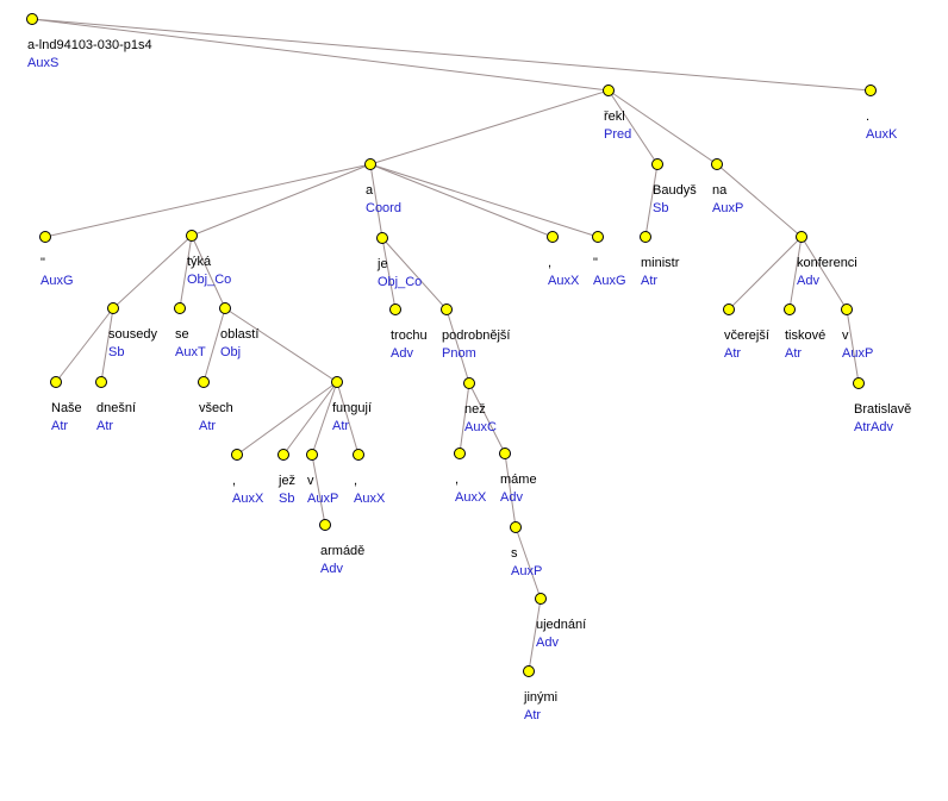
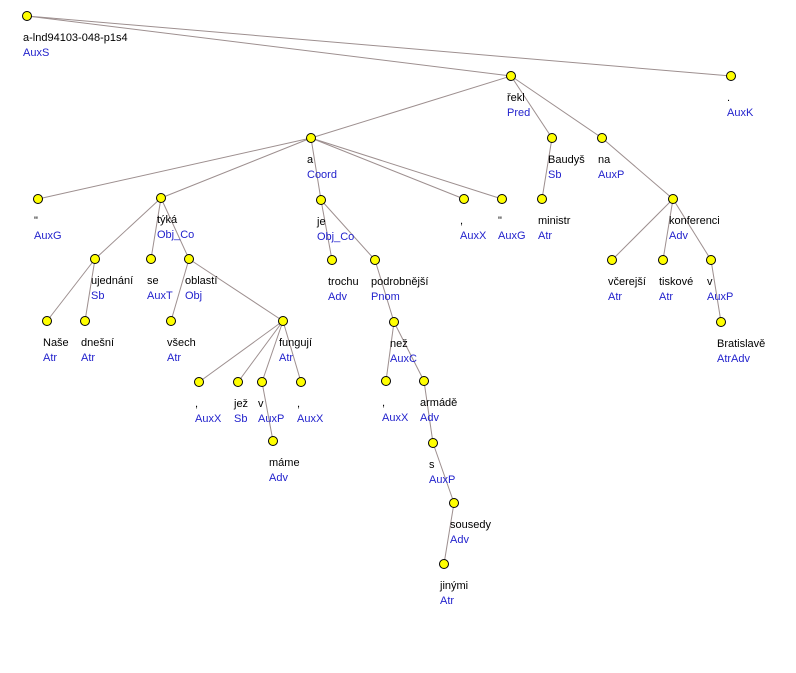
- a-lnd94103-030-p1s4
+ a-lnd94103-048-p1s4
  AuxS
  řekl
  Pred
  .
  AuxK
  a
  Coord
  Baudyš
  Sb
  na
  AuxP
  "
  AuxG
  týká
  Obj_Co
  je
  Obj_Co
  ,
  AuxX
  "
  AuxG
  ministr
  Atr
  konferenci
  Adv
- sousedy
+ ujednání
  Sb
  se
  AuxT
  oblastí
  Obj
  trochu
  Adv
  podrobnější
  Pnom
  včerejší
  Atr
  tiskové
  Atr
  v
  AuxP
  Naše
  Atr
  dnešní
  Atr
  všech
  Atr
  fungují
  Atr
  než
  AuxC
  Bratislavě
  AtrAdv
  ,
  AuxX
  jež
  Sb
  v
  AuxP
  ,
  AuxX
  ,
  AuxX
- máme
+ armádě
  Adv
- armádě
+ máme
  Adv
  s
  AuxP
- ujednání
+ sousedy
  Adv
  jinými
  Atr
